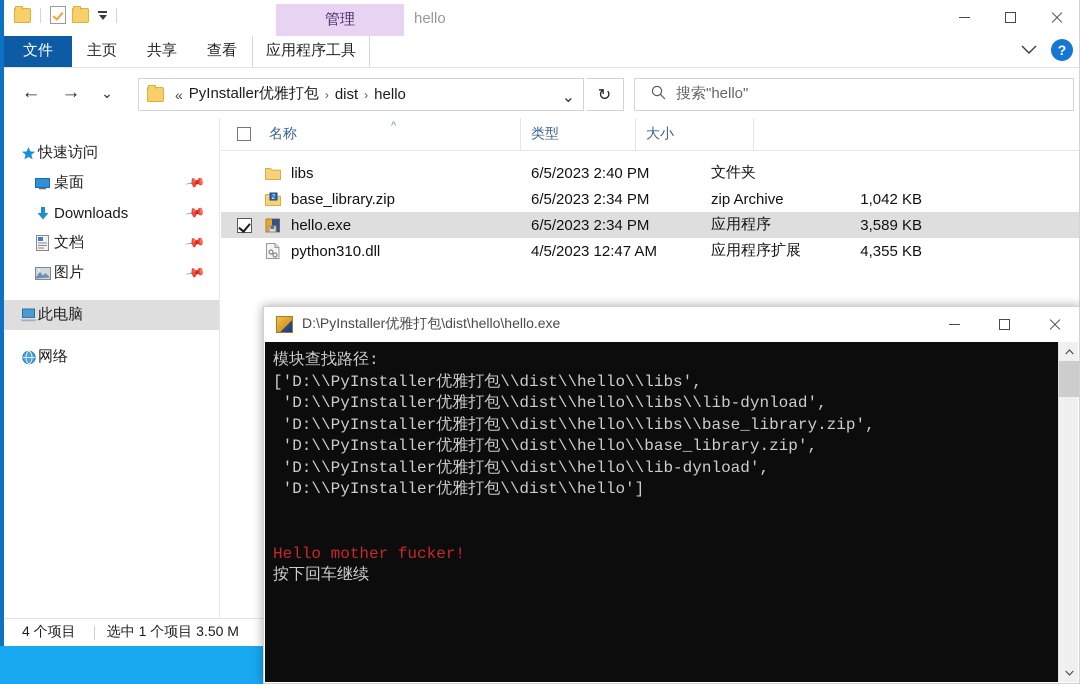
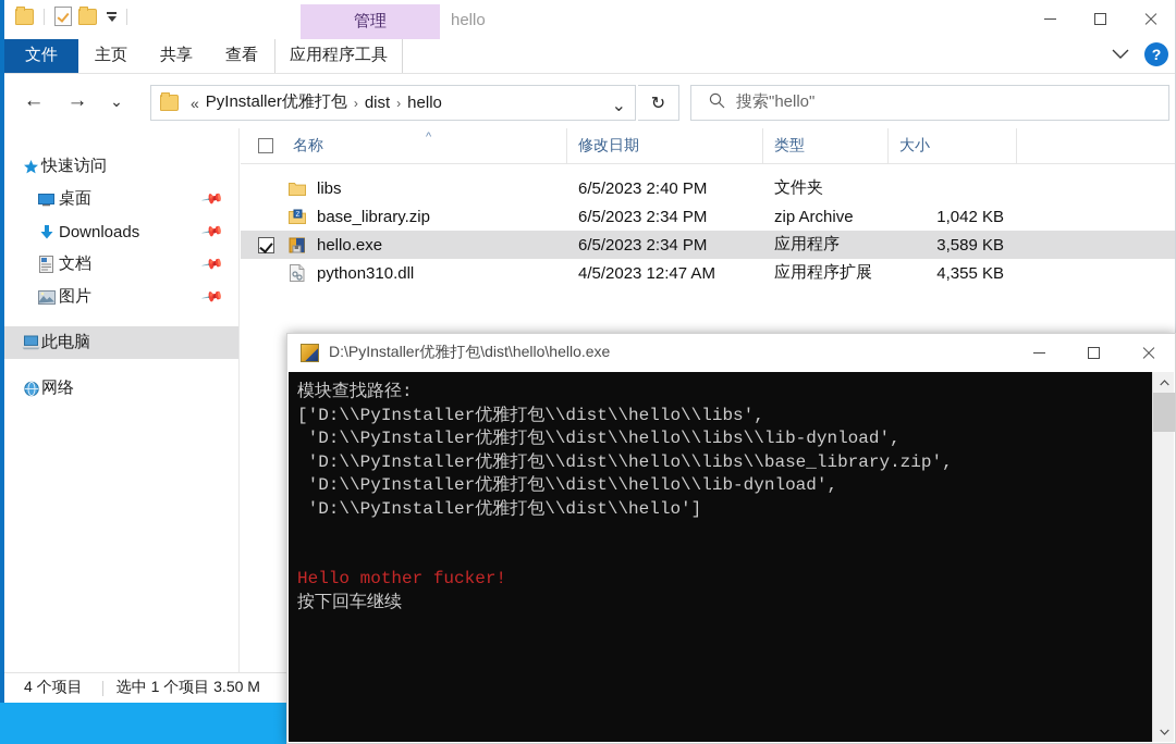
  管理
  hello
  文件
  主页
  共享
  查看
  应用程序工具
  ?
  ←
  →
  ⌄
  «
  PyInstaller优雅打包
  ›
  dist
  ›
  hello
  ⌄
  ↻
  搜索"hello"
  快速访问
  桌面
  Downloads
  文档
  图片
  此电脑
  网络
  名称
  ^
+ 修改日期
  类型
  大小
  libs
  6/5/2023 2:40 PM
  文件夹
  base_library.zip
  6/5/2023 2:34 PM
  zip Archive
  1,042 KB
  hello.exe
  6/5/2023 2:34 PM
  应用程序
  3,589 KB
  python310.dll
  4/5/2023 12:47 AM
  应用程序扩展
  4,355 KB
  4 个项目
  选中 1 个项目 3.50 M
  D:\PyInstaller优雅打包\dist\hello\hello.exe
  模块查找路径:
  ['D:\\PyInstaller优雅打包\\dist\\hello\\libs',
  'D:\\PyInstaller优雅打包\\dist\\hello\\libs\\lib-dynload',
  'D:\\PyInstaller优雅打包\\dist\\hello\\libs\\base_library.zip',
- 'D:\\PyInstaller优雅打包\\dist\\hello\\base_library.zip',
  'D:\\PyInstaller优雅打包\\dist\\hello\\lib-dynload',
  'D:\\PyInstaller优雅打包\\dist\\hello']
  Hello mother fucker!
  按下回车继续
